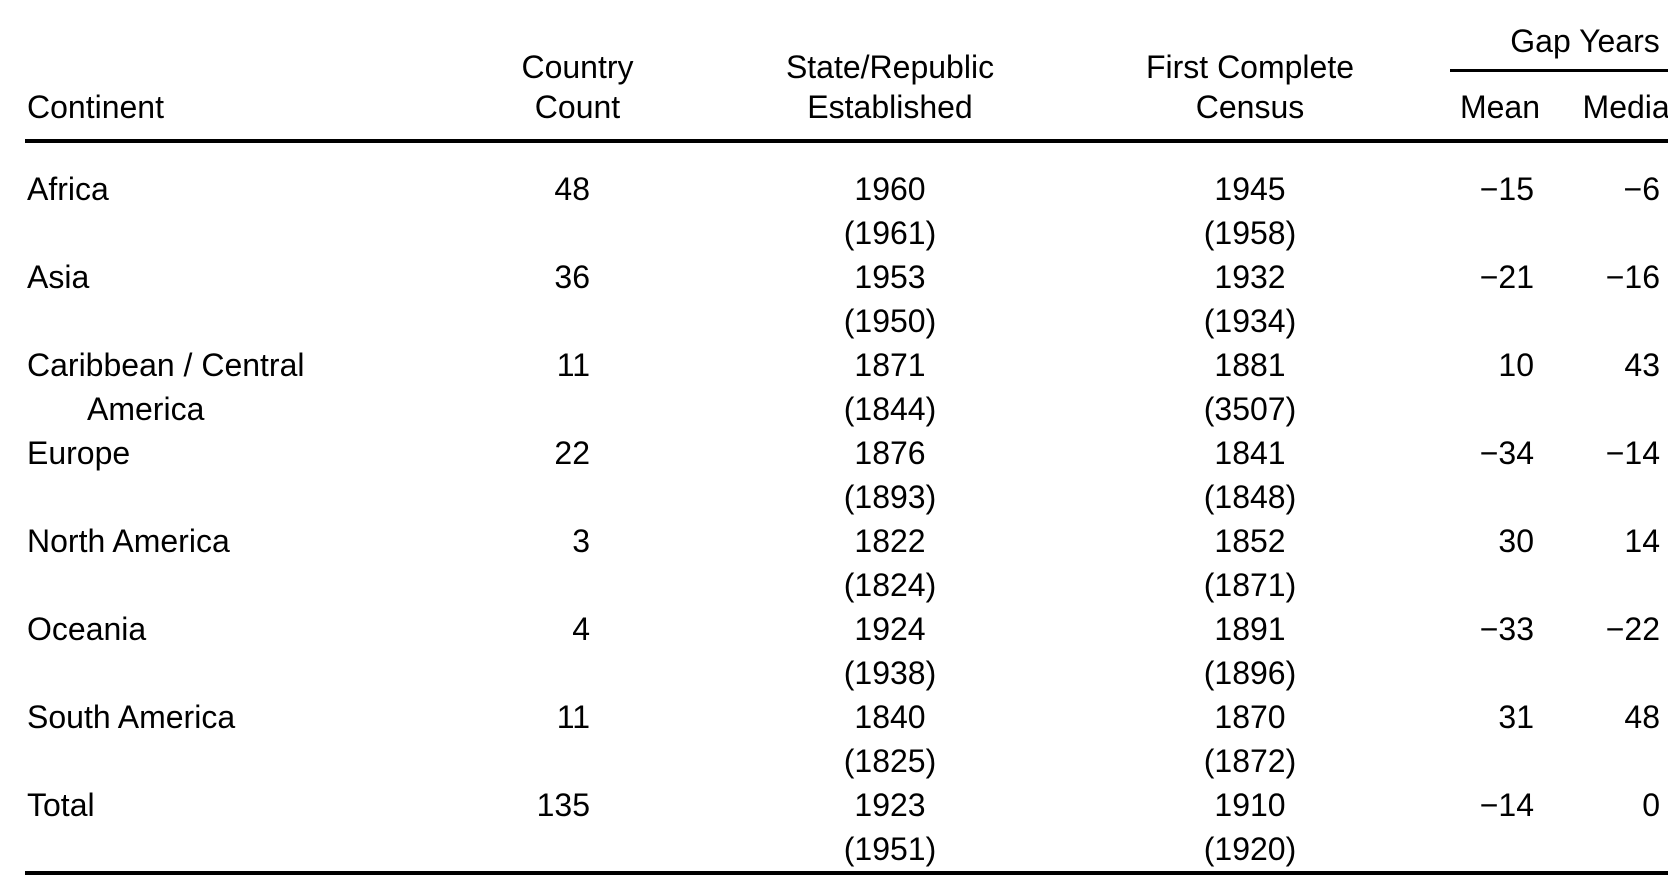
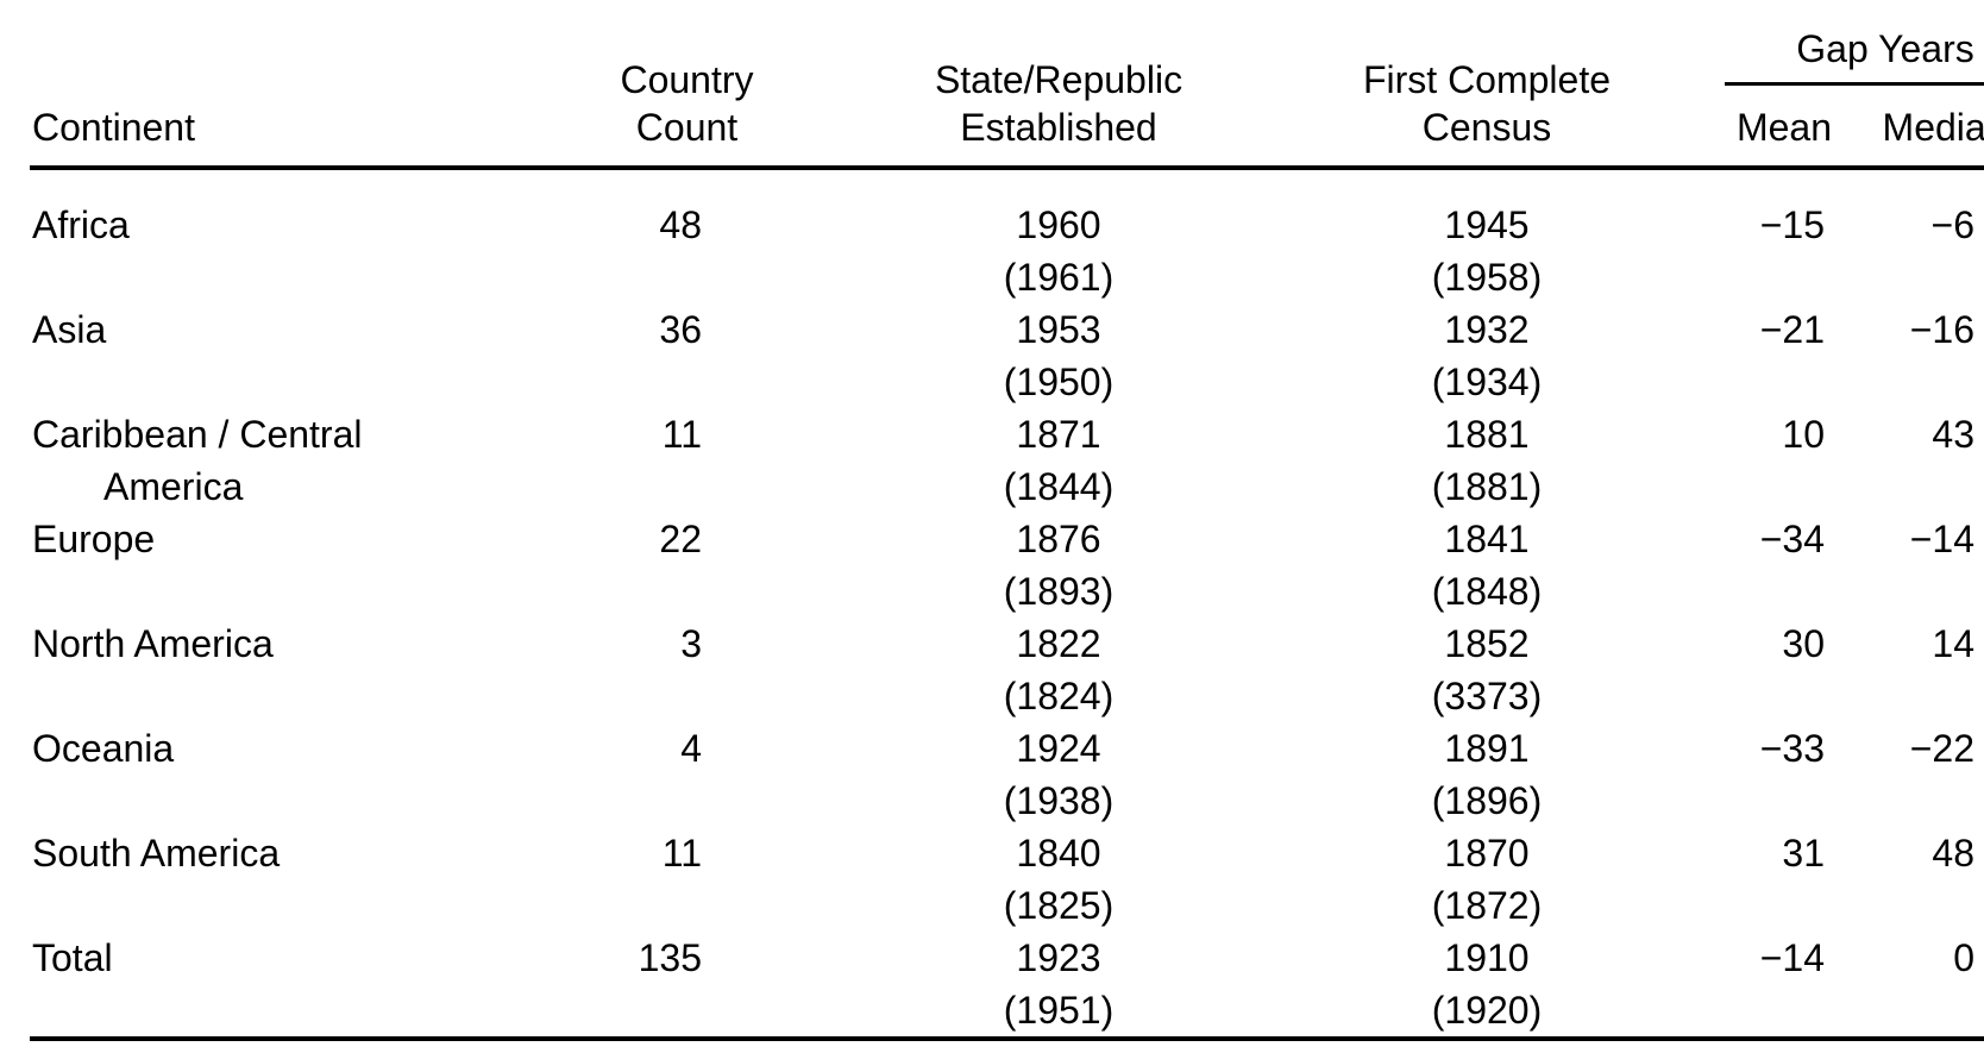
  Continent	Country Count	State/Republic Established	First Complete Census	Gap Years
  Mean	Media
  Africa	48	1960 (1961)	1945 (1958)	−15	−6
  Asia	36	1953 (1950)	1932 (1934)	−21	−16
- Caribbean / Central America	11	1871 (1844)	1881 (3507)	10	43
+ Caribbean / Central America	11	1871 (1844)	1881 (1881)	10	43
  Europe	22	1876 (1893)	1841 (1848)	−34	−14
- North America	3	1822 (1824)	1852 (1871)	30	14
+ North America	3	1822 (1824)	1852 (3373)	30	14
  Oceania	4	1924 (1938)	1891 (1896)	−33	−22
  South America	11	1840 (1825)	1870 (1872)	31	48
  Total	135	1923 (1951)	1910 (1920)	−14	0
